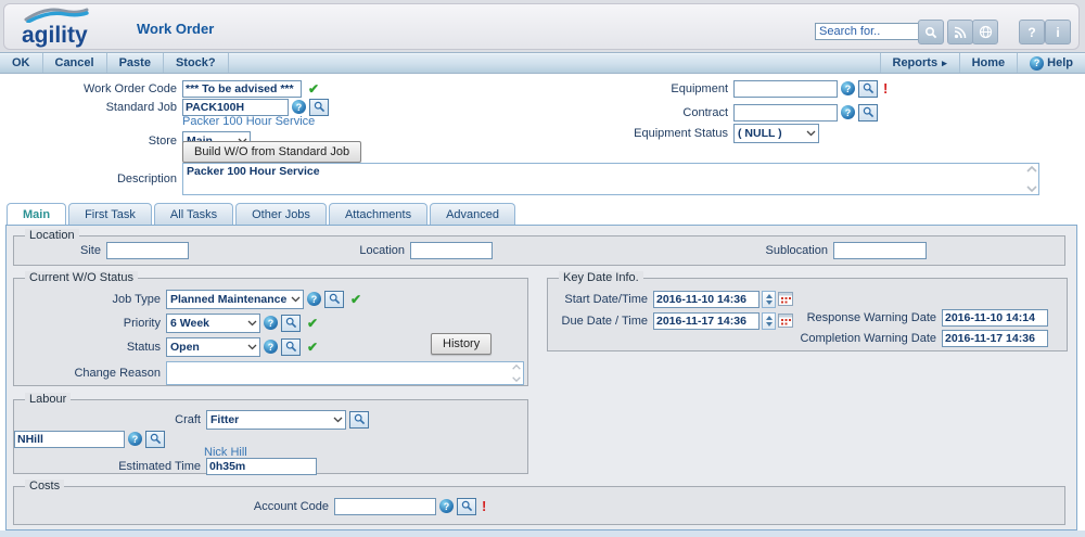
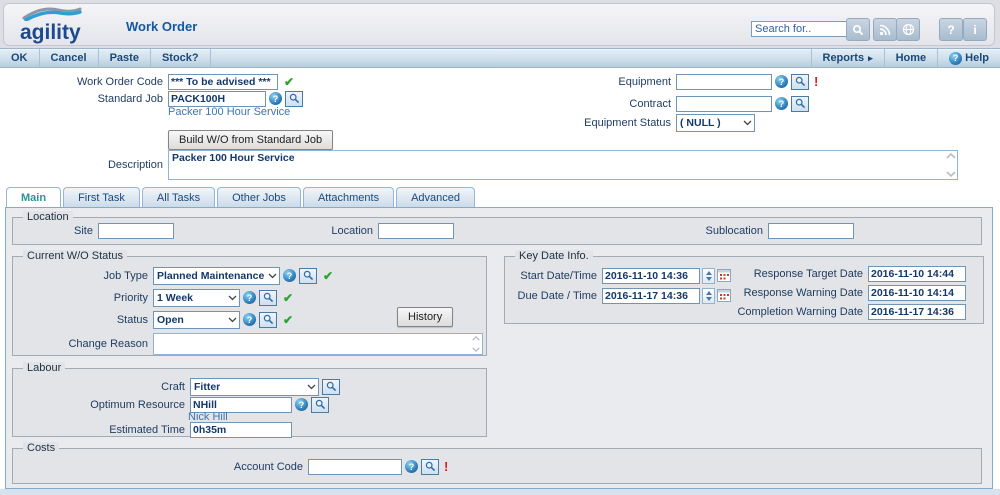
  agility
  Work Order
  Search for..
  ?
  i
  OK
  Cancel
  Paste
  Stock?
  Reports
  ▸
  Home
  ?
  Help
  Work Order Code
  *** To be advised ***
  ✔
  Standard Job
  PACK100H
  ?
  Packer 100 Hour Service
- Store
  Build W/O from Standard Job
  Description
  Packer 100 Hour Service
  Equipment
  ?
  !
  Contract
  ?
  Equipment Status
  ( NULL )
  Main
  First Task
  All Tasks
  Other Jobs
  Attachments
  Advanced
  Location
  Site
  Location
  Sublocation
  Current W/O Status
  Job Type
  Planned Maintenance
  ?
  ✔
  Priority
- 6 Week
+ 1 Week
  ?
  ✔
  Status
  Open
  ?
  ✔
  History
  Change Reason
  Key Date Info.
  Start Date/Time
  2016-11-10 14:36
  Due Date / Time
  2016-11-17 14:36
+ Response Target Date
+ 2016-11-10 14:44
  Response Warning Date
  2016-11-10 14:14
  Completion Warning Date
  2016-11-17 14:36
  Labour
  Craft
  Fitter
+ Optimum Resource
  NHill
  ?
  Nick Hill
  Estimated Time
  0h35m
  Costs
  Account Code
  ?
  !
